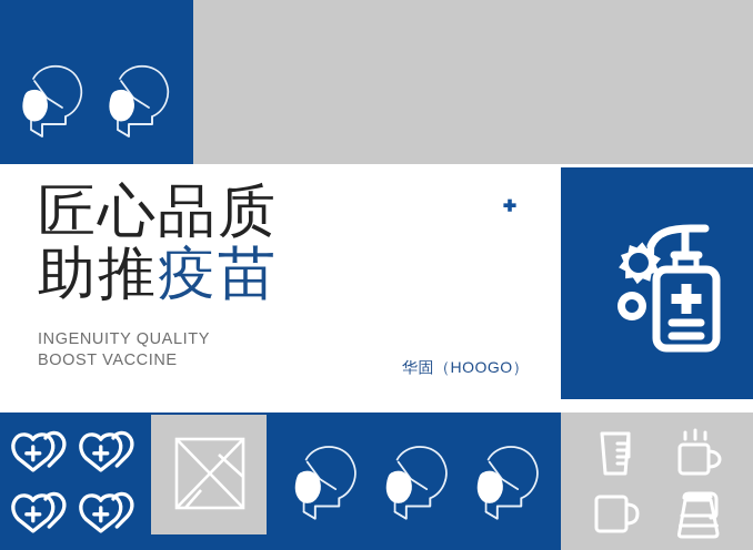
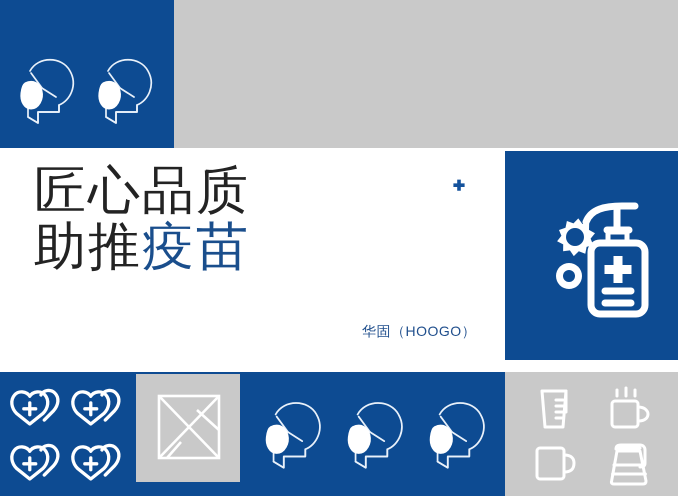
  匠心品质
  助推疫苗
- INGENUITY QUALITY
- BOOST VACCINE
  华固（HOOGO）
